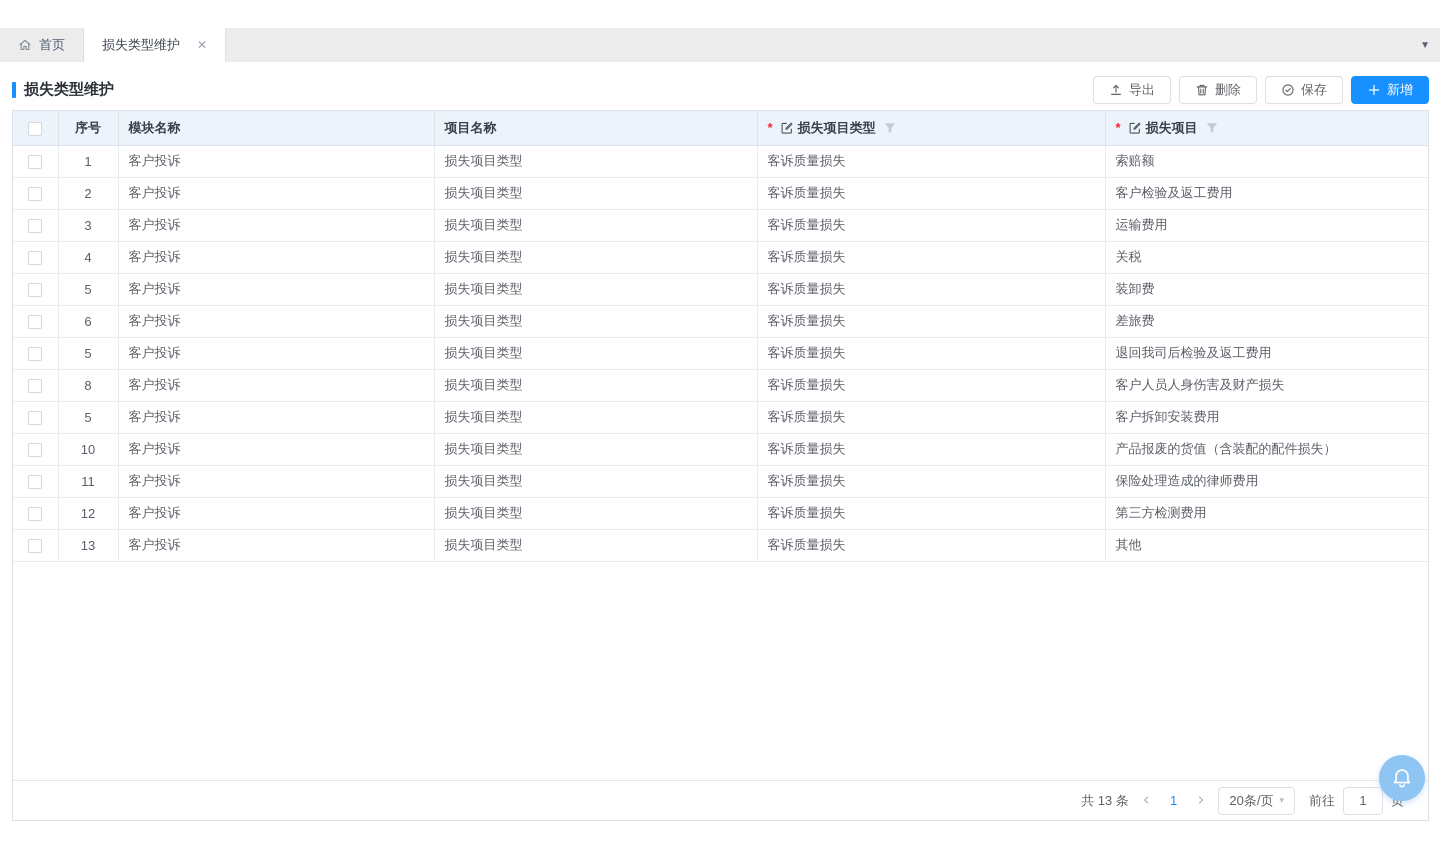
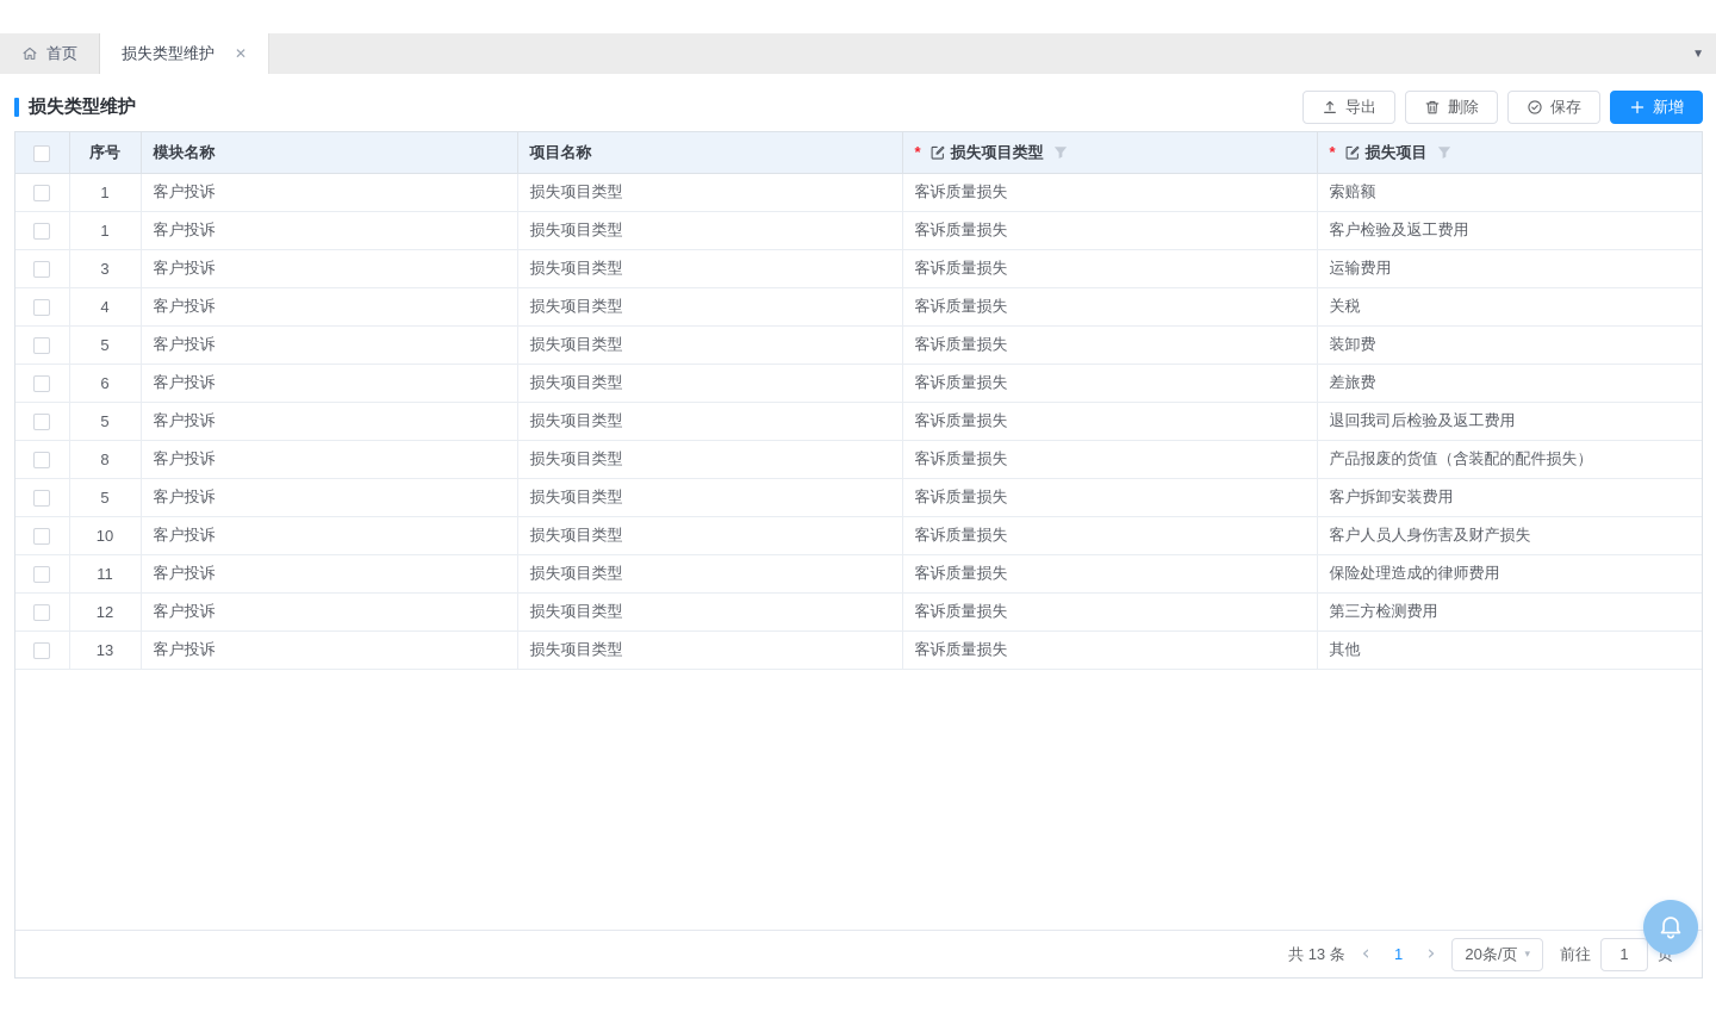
  首页
  损失类型维护
  ✕
  ▼
  损失类型维护
  导出
  删除
  保存
  新增
  	序号	模块名称	项目名称	* 损失项目类型	* 损失项目
  	1	客户投诉	损失项目类型	客诉质量损失	索赔额
- 	2	客户投诉	损失项目类型	客诉质量损失	客户检验及返工费用
+ 	1	客户投诉	损失项目类型	客诉质量损失	客户检验及返工费用
  	3	客户投诉	损失项目类型	客诉质量损失	运输费用
  	4	客户投诉	损失项目类型	客诉质量损失	关税
  	5	客户投诉	损失项目类型	客诉质量损失	装卸费
  	6	客户投诉	损失项目类型	客诉质量损失	差旅费
  	5	客户投诉	损失项目类型	客诉质量损失	退回我司后检验及返工费用
- 	8	客户投诉	损失项目类型	客诉质量损失	客户人员人身伤害及财产损失
+ 	8	客户投诉	损失项目类型	客诉质量损失	产品报废的货值（含装配的配件损失）
  	5	客户投诉	损失项目类型	客诉质量损失	客户拆卸安装费用
- 	10	客户投诉	损失项目类型	客诉质量损失	产品报废的货值（含装配的配件损失）
+ 	10	客户投诉	损失项目类型	客诉质量损失	客户人员人身伤害及财产损失
  	11	客户投诉	损失项目类型	客诉质量损失	保险处理造成的律师费用
  	12	客户投诉	损失项目类型	客诉质量损失	第三方检测费用
  	13	客户投诉	损失项目类型	客诉质量损失	其他
  共 13 条
  ‹
  1
  ›
  20条/页
  ▾
  前往
  1
